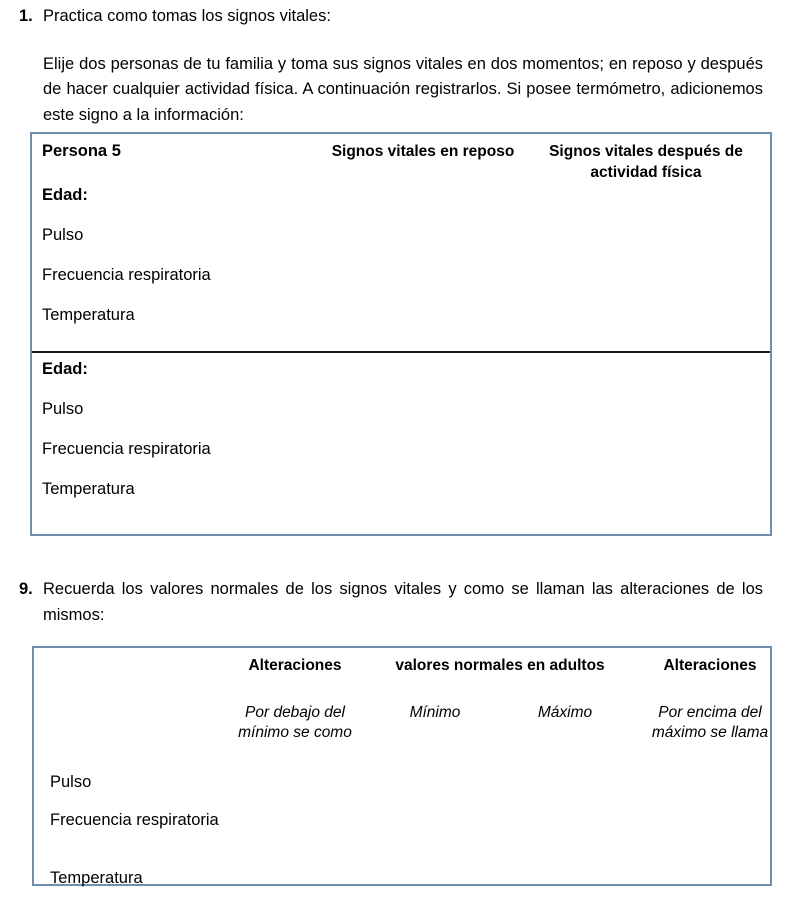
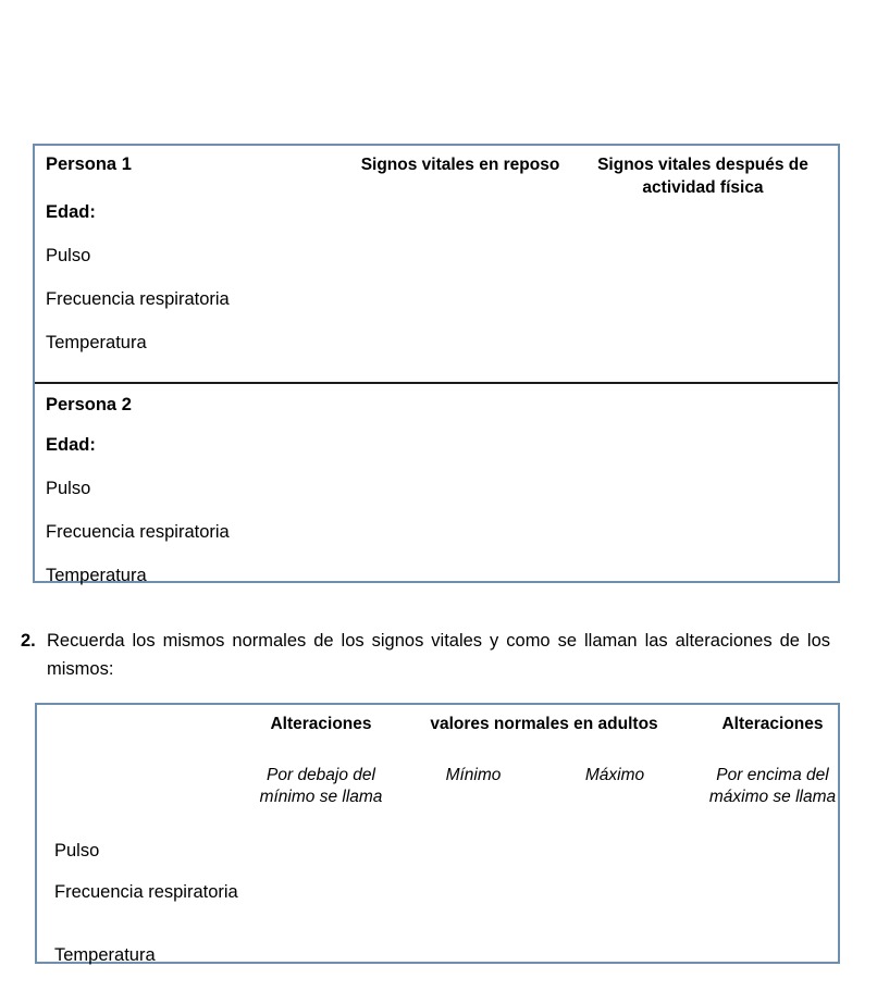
- 1.
- Practica como tomas los signos vitales:
- Elije dos personas de tu familia y toma sus signos vitales en dos momentos; en reposo y después de hacer cualquier actividad física. A continuación registrarlos. Si posee termómetro, adicionemos este signo a la información:
- Persona 5
+ Persona 1
  Signos vitales en reposo
  Signos vitales después de actividad física
  Edad:
  Pulso
  Frecuencia respiratoria
  Temperatura
+ Persona 2
  Edad:
  Pulso
  Frecuencia respiratoria
  Temperatura
- 9.
+ 2.
- Recuerda los valores normales de los signos vitales y como se llaman las alteraciones de los mismos:
+ Recuerda los mismos normales de los signos vitales y como se llaman las alteraciones de los mismos:
  Alteraciones
  valores normales en adultos
  Alteraciones
- Por debajo del mínimo se como
+ Por debajo del mínimo se llama
  Mínimo
  Máximo
  Por encima del máximo se llama
  Pulso
  Frecuencia respiratoria
  Temperatura
